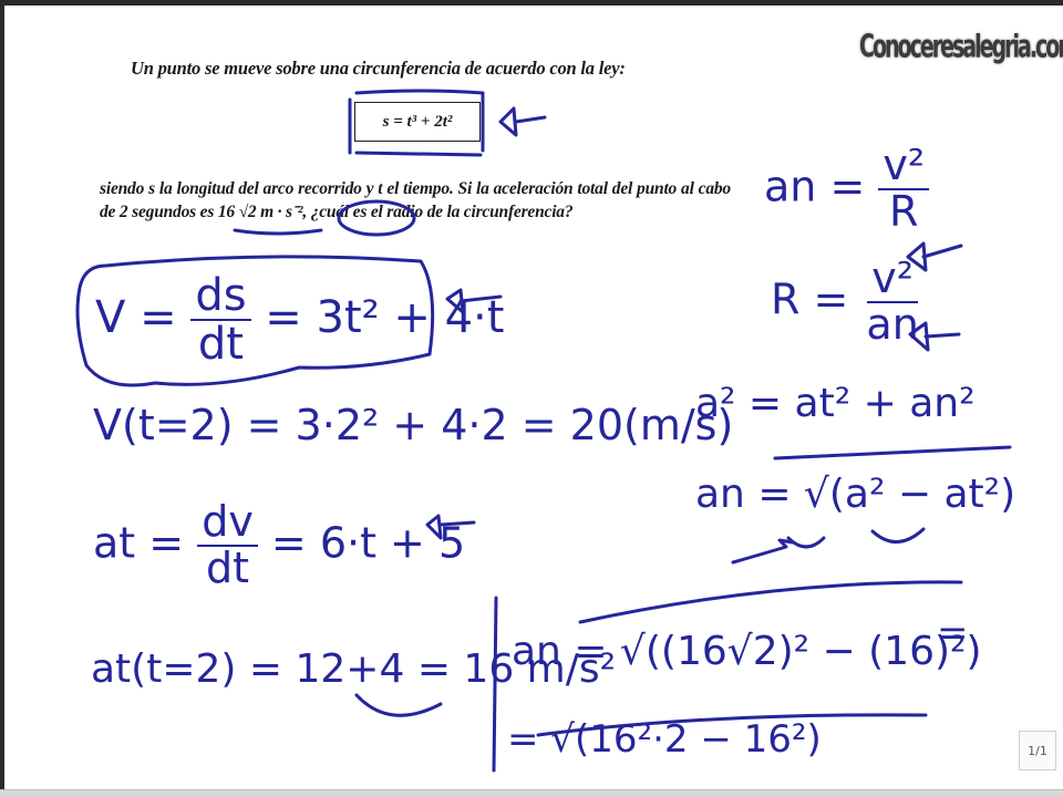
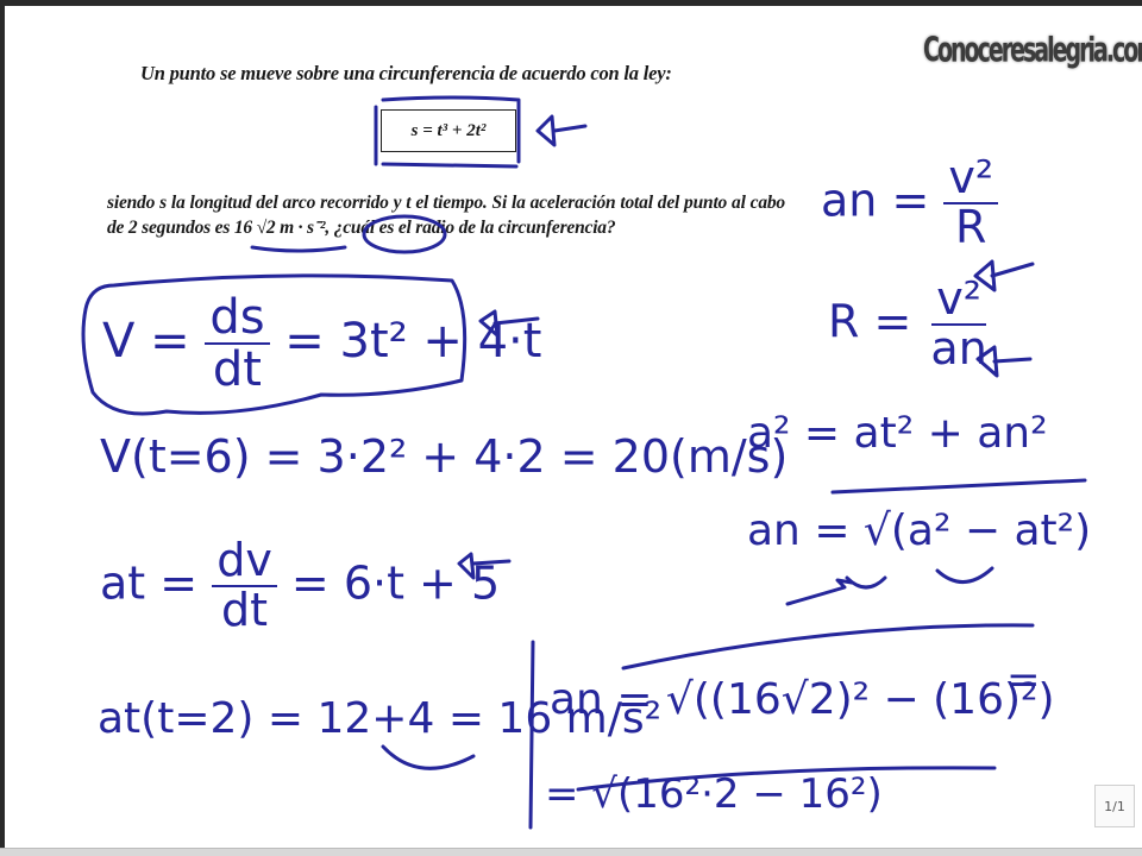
  Un punto se mueve sobre una circunferencia de acuerdo con la ley:
  s = t³ + 2t²
  siendo s la longitud del arco recorrido y t el tiempo. Si la aceleración total del punto al cabo de 2 segundos es 16 √2 m · s⁻², ¿cul es el rado de la circunferencia?
  Conoceresalegria.co
  V =
  ds
  dt
  = 3t² + 4·t
- V(t=2) = 3·2² + 4·2 = 20(m/s)
+ V(t=6) = 3·2² + 4·2 = 20(m/s)
  at =
  dv
  dt
  = 6·t + 5
  at(t=2) = 12+4 = 16 m/s²
  an =
  v²
  R
  R =
  v²
  an
  a² = at² + an²
  an = √(a² − at²)
  an = √((16√2)² − (16)²)
  =
  = √(16²·2 − 16²)
  1/1
